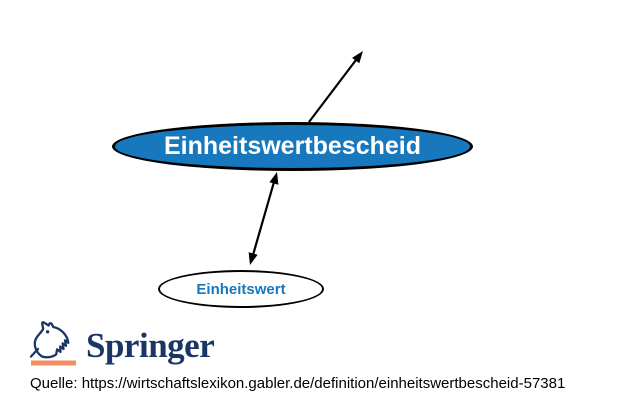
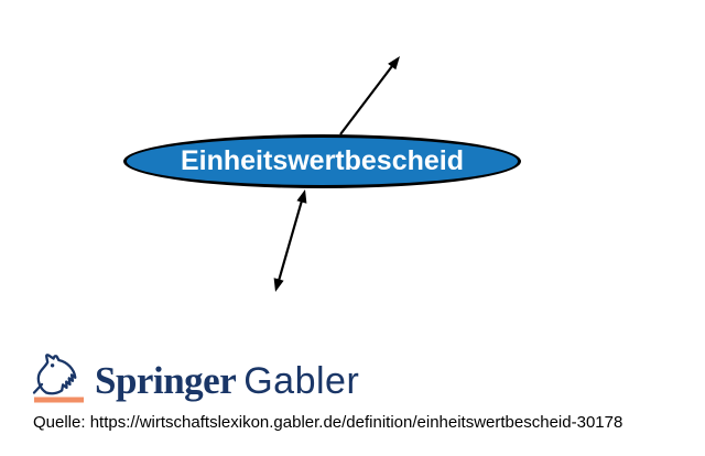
  Einheitswertbescheid
- Einheitswert
  Springer
+ Gabler
- Quelle: https://wirtschaftslexikon.gabler.de/definition/einheitswertbescheid-57381
+ Quelle: https://wirtschaftslexikon.gabler.de/definition/einheitswertbescheid-30178
